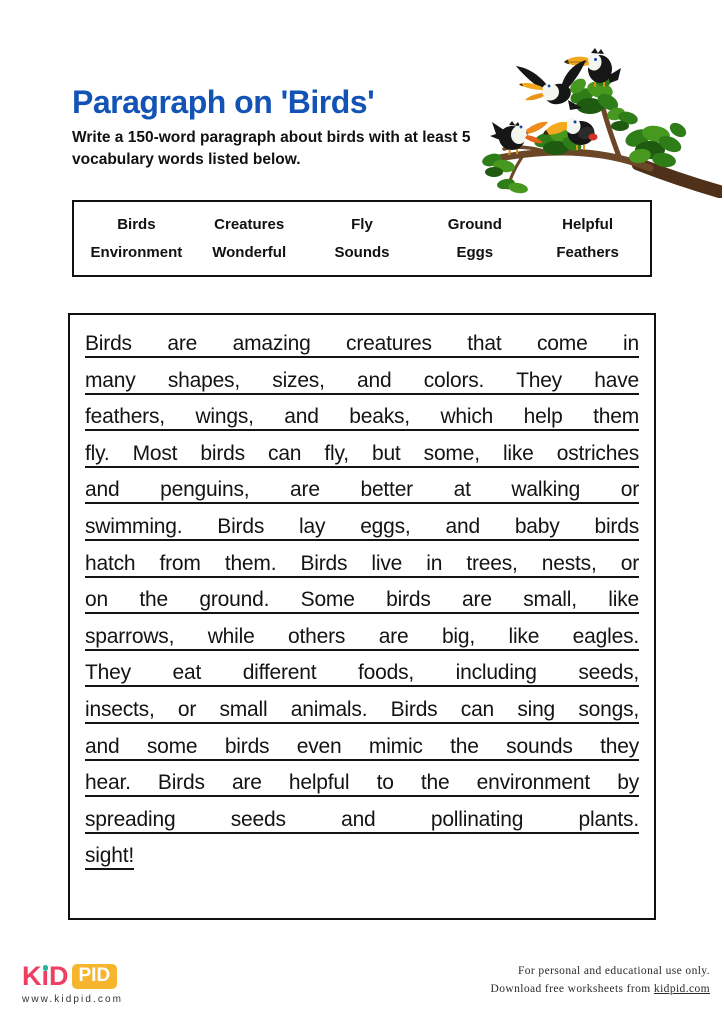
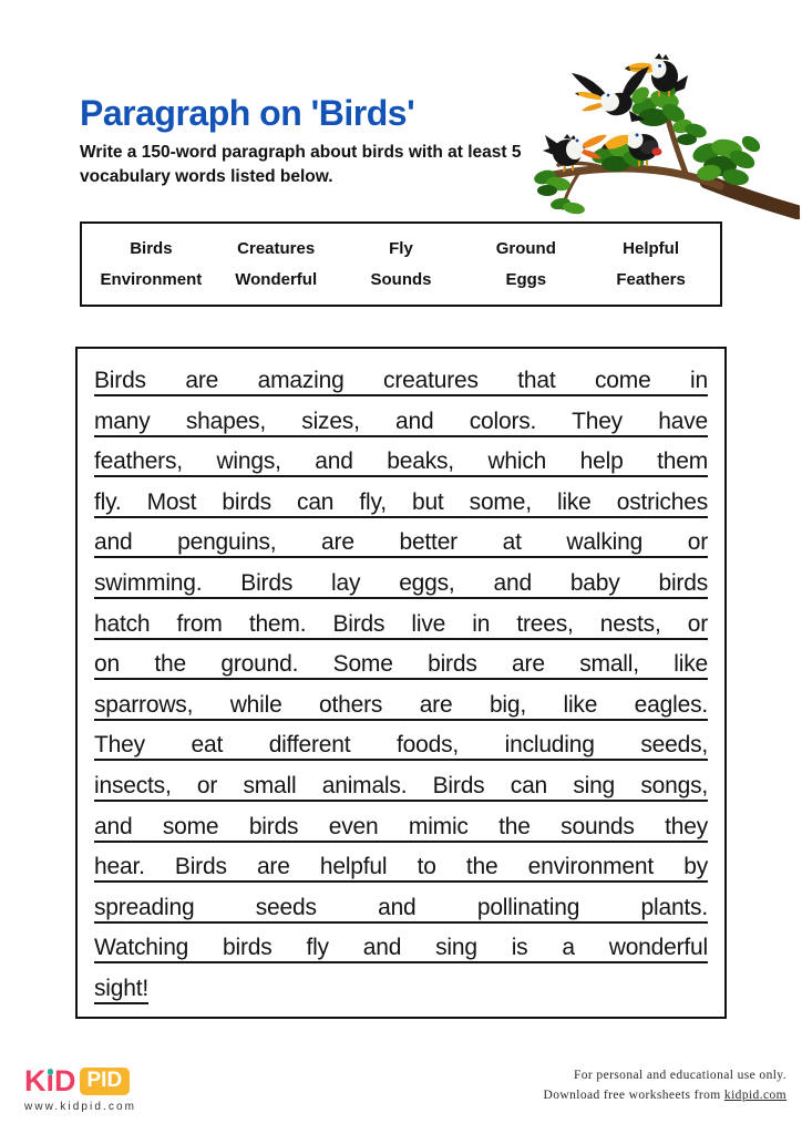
  Paragraph on 'Birds'
  Write a 150-word paragraph about birds with at least 5
  vocabulary words listed below.
  Birds
  Creatures
  Fly
  Ground
  Helpful
  Environment
  Wonderful
  Sounds
  Eggs
  Feathers
  Birds are amazing creatures that come in
  many shapes, sizes, and colors. They have
  feathers, wings, and beaks, which help them
  fly. Most birds can fly, but some, like ostriches
  and penguins, are better at walking or
  swimming. Birds lay eggs, and baby birds
  hatch from them. Birds live in trees, nests, or
  on the ground. Some birds are small, like
  sparrows, while others are big, like eagles.
  They eat different foods, including seeds,
  insects, or small animals. Birds can sing songs,
  and some birds even mimic the sounds they
  hear. Birds are helpful to the environment by
  spreading seeds and pollinating plants.
+ Watching birds fly and sing is a wonderful
  sight!
  KiD
  PID
  www.kidpid.com
  For personal and educational use only.
  Download free worksheets from kidpid.com
